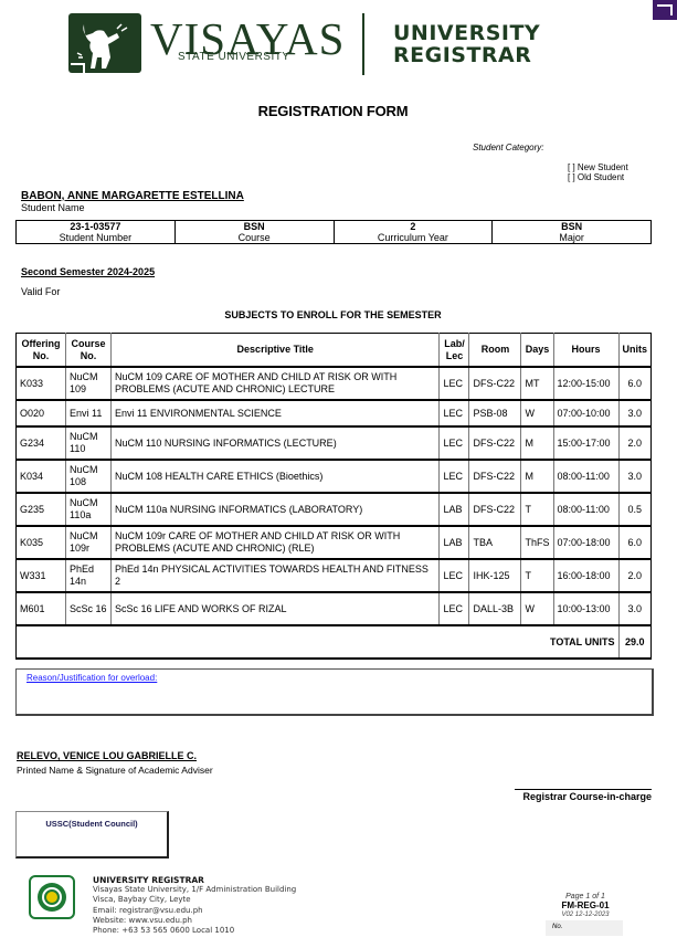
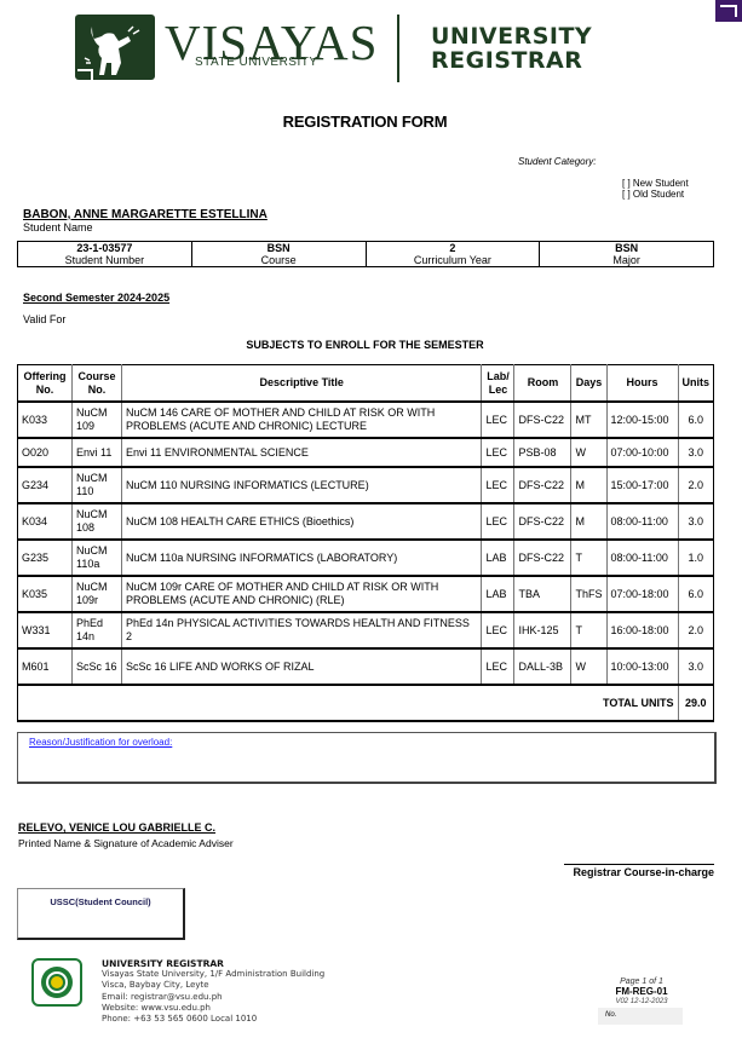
  VISAYAS
  STATE UNIVERSITY
  UNIVERSITY
  REGISTRAR
  REGISTRATION FORM
  Student Category:
  [ ] New Student
  [ ] Old Student
  BABON, ANNE MARGARETTE ESTELLINA
  Student Name
  23-1-03577	BSN	2	BSN
  Student Number	Course	Curriculum Year	Major
  Second Semester 2024-2025
  Valid For
  SUBJECTS TO ENROLL FOR THE SEMESTER
  Offering No.	Course No.	Descriptive Title	Lab/ Lec	Room	Days	Hours	Units
- K033	NuCM 109	NuCM 109 CARE OF MOTHER AND CHILD AT RISK OR WITH PROBLEMS (ACUTE AND CHRONIC) LECTURE	LEC	DFS-C22	MT	12:00-15:00	6.0
+ K033	NuCM 109	NuCM 146 CARE OF MOTHER AND CHILD AT RISK OR WITH PROBLEMS (ACUTE AND CHRONIC) LECTURE	LEC	DFS-C22	MT	12:00-15:00	6.0
  O020	Envi 11	Envi 11 ENVIRONMENTAL SCIENCE	LEC	PSB-08	W	07:00-10:00	3.0
  G234	NuCM 110	NuCM 110 NURSING INFORMATICS (LECTURE)	LEC	DFS-C22	M	15:00-17:00	2.0
  K034	NuCM 108	NuCM 108 HEALTH CARE ETHICS (Bioethics)	LEC	DFS-C22	M	08:00-11:00	3.0
- G235	NuCM 110a	NuCM 110a NURSING INFORMATICS (LABORATORY)	LAB	DFS-C22	T	08:00-11:00	0.5
+ G235	NuCM 110a	NuCM 110a NURSING INFORMATICS (LABORATORY)	LAB	DFS-C22	T	08:00-11:00	1.0
  K035	NuCM 109r	NuCM 109r CARE OF MOTHER AND CHILD AT RISK OR WITH PROBLEMS (ACUTE AND CHRONIC) (RLE)	LAB	TBA	ThFS	07:00-18:00	6.0
  W331	PhEd 14n	PhEd 14n PHYSICAL ACTIVITIES TOWARDS HEALTH AND FITNESS 2	LEC	IHK-125	T	16:00-18:00	2.0
  M601	ScSc 16	ScSc 16 LIFE AND WORKS OF RIZAL	LEC	DALL-3B	W	10:00-13:00	3.0
  TOTAL UNITS	29.0
  Reason/Justification for overload:
  RELEVO, VENICE LOU GABRIELLE C.
  Printed Name & Signature of Academic Adviser
  Registrar Course-in-charge
  USSC(Student Council)
  UNIVERSITY REGISTRAR
  Visayas State University, 1/F Administration Building
  Visca, Baybay City, Leyte
  Email: registrar@vsu.edu.ph
  Website: www.vsu.edu.ph
  Phone: +63 53 565 0600 Local 1010
  FM-REG-01
